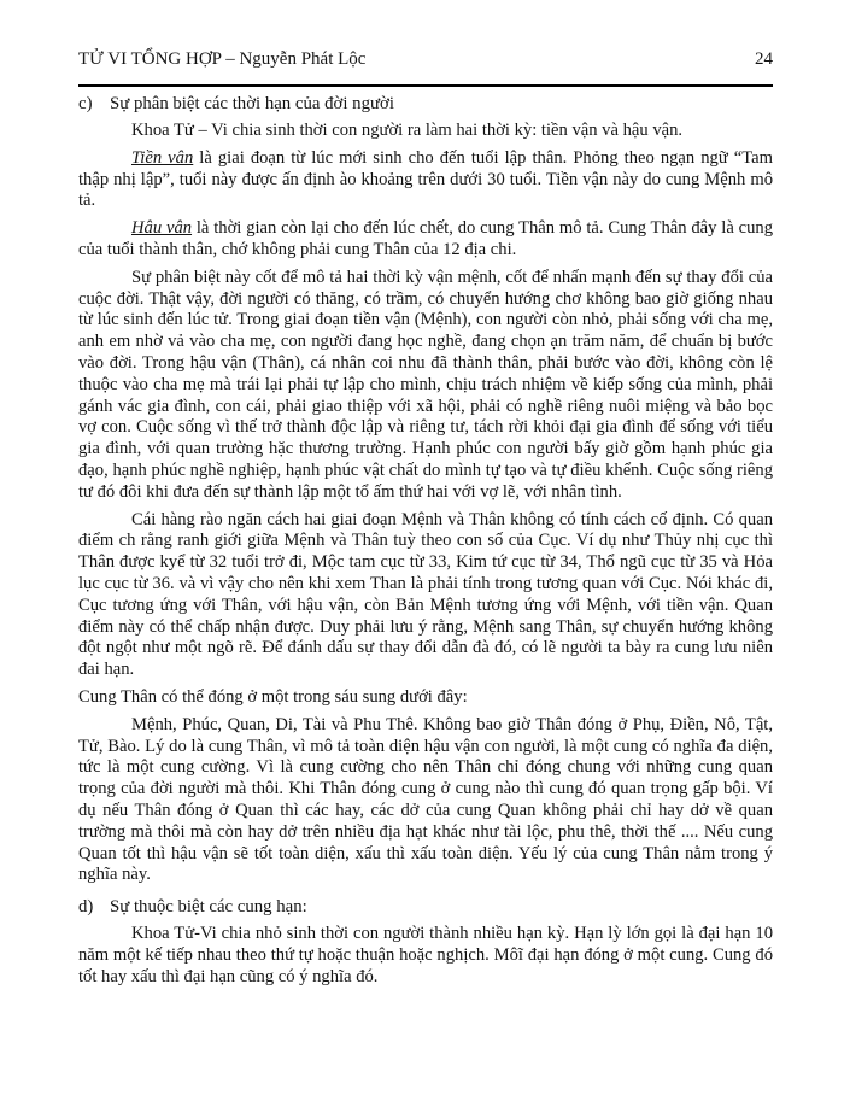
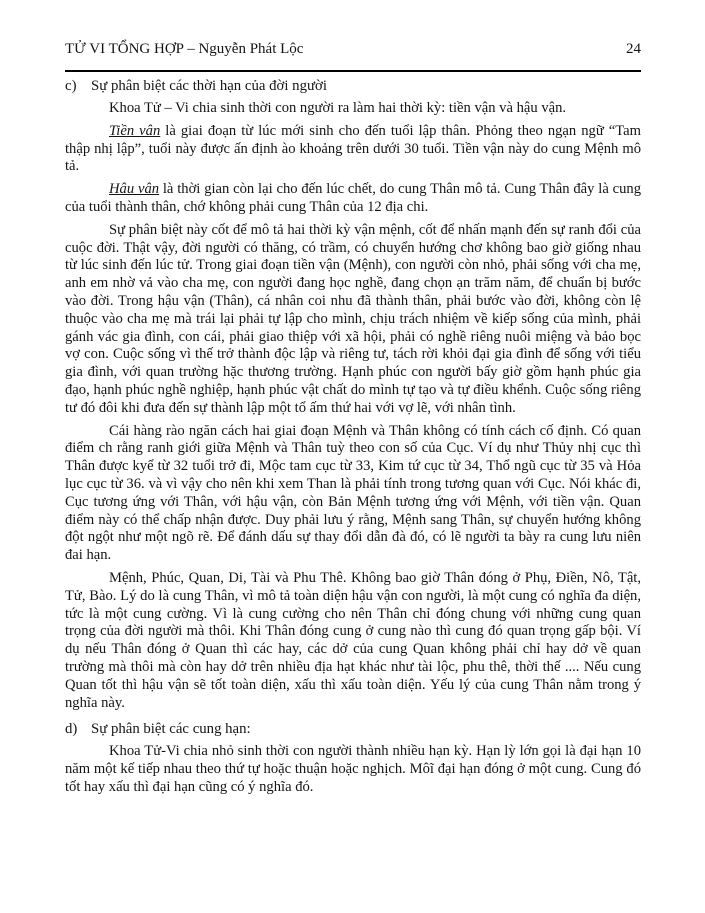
  TỬ VI TỔNG HỢP – Nguyễn Phát Lộc
  24
  c) Sự phân biệt các thời hạn của đời người
  Khoa Tử – Vi chia sinh thời con người ra làm hai thời kỳ: tiền vận và hậu vận.
  Tiền vân là giai đoạn từ lúc mới sinh cho đến tuổi lập thân. Phỏng theo ngạn ngữ “Tam thập nhị lập”, tuổi này được ấn định ào khoảng trên dưới 30 tuổi. Tiền vận này do cung Mệnh mô tả.
  Hâu vân là thời gian còn lại cho đến lúc chết, do cung Thân mô tả. Cung Thân đây là cung của tuổi thành thân, chớ không phải cung Thân của 12 địa chi.
- Sự phân biệt này cốt để mô tả hai thời kỳ vận mệnh, cốt để nhấn mạnh đến sự thay đổi của cuộc đời. Thật vậy, đời người có thăng, có trầm, có chuyển hướng chơ không bao giờ giống nhau từ lúc sinh đến lúc tử. Trong giai đoạn tiền vận (Mệnh), con người còn nhỏ, phải sống với cha mẹ, anh em nhờ vả vào cha mẹ, con người đang học nghề, đang chọn ạn trăm năm, để chuẩn bị bước vào đời. Trong hậu vận (Thân), cá nhân coi nhu đã thành thân, phải bước vào đời, không còn lệ thuộc vào cha mẹ mà trái lại phải tự lập cho mình, chịu trách nhiệm về kiếp sống của mình, phải gánh vác gia đình, con cái, phải giao thiệp với xã hội, phải có nghề riêng nuôi miệng và bảo bọc vợ con. Cuộc sống vì thế trở thành độc lập và riêng tư, tách rời khỏi đại gia đình để sống với tiểu gia đình, với quan trường hặc thương trường. Hạnh phúc con người bấy giờ gồm hạnh phúc gia đạo, hạnh phúc nghề nghiệp, hạnh phúc vật chất do mình tự tạo và tự điều khểnh. Cuộc sống riêng tư đó đôi khi đưa đến sự thành lập một tổ ấm thứ hai với vợ lẽ, với nhân tình.
+ Sự phân biệt này cốt để mô tả hai thời kỳ vận mệnh, cốt để nhấn mạnh đến sự ranh đổi của cuộc đời. Thật vậy, đời người có thăng, có trầm, có chuyển hướng chơ không bao giờ giống nhau từ lúc sinh đến lúc tử. Trong giai đoạn tiền vận (Mệnh), con người còn nhỏ, phải sống với cha mẹ, anh em nhờ vả vào cha mẹ, con người đang học nghề, đang chọn ạn trăm năm, để chuẩn bị bước vào đời. Trong hậu vận (Thân), cá nhân coi nhu đã thành thân, phải bước vào đời, không còn lệ thuộc vào cha mẹ mà trái lại phải tự lập cho mình, chịu trách nhiệm về kiếp sống của mình, phải gánh vác gia đình, con cái, phải giao thiệp với xã hội, phải có nghề riêng nuôi miệng và bảo bọc vợ con. Cuộc sống vì thế trở thành độc lập và riêng tư, tách rời khỏi đại gia đình để sống với tiểu gia đình, với quan trường hặc thương trường. Hạnh phúc con người bấy giờ gồm hạnh phúc gia đạo, hạnh phúc nghề nghiệp, hạnh phúc vật chất do mình tự tạo và tự điều khểnh. Cuộc sống riêng tư đó đôi khi đưa đến sự thành lập một tổ ấm thứ hai với vợ lẽ, với nhân tình.
  Cái hàng rào ngăn cách hai giai đoạn Mệnh và Thân không có tính cách cố định. Có quan điểm ch rằng ranh giới giữa Mệnh và Thân tuỳ theo con số của Cục. Ví dụ như Thủy nhị cục thì Thân được kyể từ 32 tuổi trở đi, Mộc tam cục từ 33, Kim tứ cục từ 34, Thổ ngũ cục từ 35 và Hỏa lục cục từ 36. và vì vậy cho nên khi xem Than là phải tính trong tương quan với Cục. Nói khác đi, Cục tương ứng với Thân, với hậu vận, còn Bản Mệnh tương ứng với Mệnh, với tiền vận. Quan điểm này có thể chấp nhận được. Duy phải lưu ý rằng, Mệnh sang Thân, sự chuyển hướng không đột ngột như một ngõ rẽ. Để đánh dấu sự thay đổi dẫn đà đó, có lẽ người ta bày ra cung lưu niên đai hạn.
- Cung Thân có thể đóng ở một trong sáu sung dưới đây:
  Mệnh, Phúc, Quan, Di, Tài và Phu Thê. Không bao giờ Thân đóng ở Phụ, Điền, Nô, Tật, Tử, Bào. Lý do là cung Thân, vì mô tả toàn diện hậu vận con người, là một cung có nghĩa đa diện, tức là một cung cường. Vì là cung cường cho nên Thân chỉ đóng chung với những cung quan trọng của đời người mà thôi. Khi Thân đóng cung ở cung nào thì cung đó quan trọng gấp bội. Ví dụ nếu Thân đóng ở Quan thì các hay, các dở của cung Quan không phải chỉ hay dở về quan trường mà thôi mà còn hay dở trên nhiều địa hạt khác như tài lộc, phu thê, thời thế .... Nếu cung Quan tốt thì hậu vận sẽ tốt toàn diện, xấu thì xấu toàn diện. Yếu lý của cung Thân nằm trong ý nghĩa này.
- d) Sự thuộc biệt các cung hạn:
+ d) Sự phân biệt các cung hạn:
  Khoa Tử-Vi chia nhỏ sinh thời con người thành nhiều hạn kỳ. Hạn lỳ lớn gọi là đại hạn 10 năm một kế tiếp nhau theo thứ tự hoặc thuận hoặc nghịch. Môĩ đại hạn đóng ở một cung. Cung đó tốt hay xấu thì đại hạn cũng có ý nghĩa đó.
